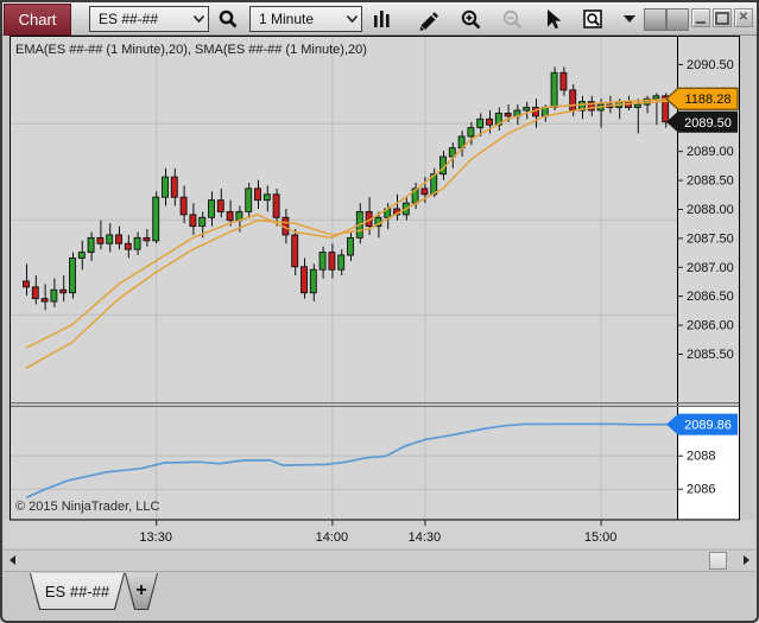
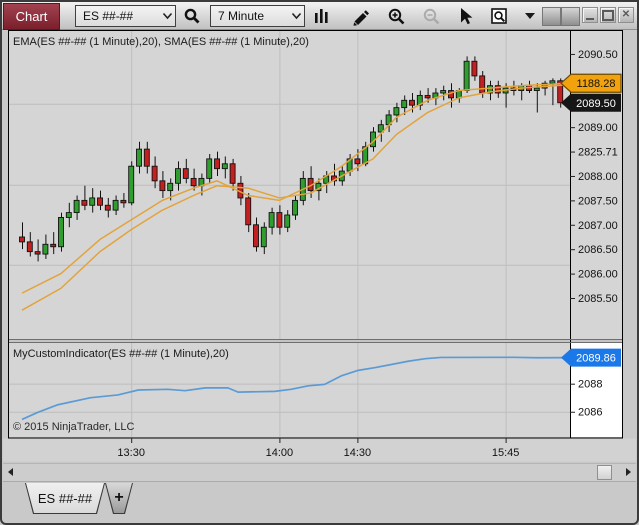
  2090.50
  2089.00
- 2088.50
+ 2825.71
  2088.00
  2087.50
  2087.00
  2086.50
  2086.00
  2085.50
  2088
  2086
  13:30
  14:00
  14:30
- 15:00
+ 15:45
  1188.28
  2089.50
  2089.86
  EMA(ES ##-## (1 Minute),20), SMA(ES ##-## (1 Minute),20)
+ MyCustomIndicator(ES ##-## (1 Minute),20)
  © 2015 NinjaTrader, LLC
  Chart
  ES ##-##
- 1 Minute
+ 7 Minute
  ✕
  ES ##-##
  +
